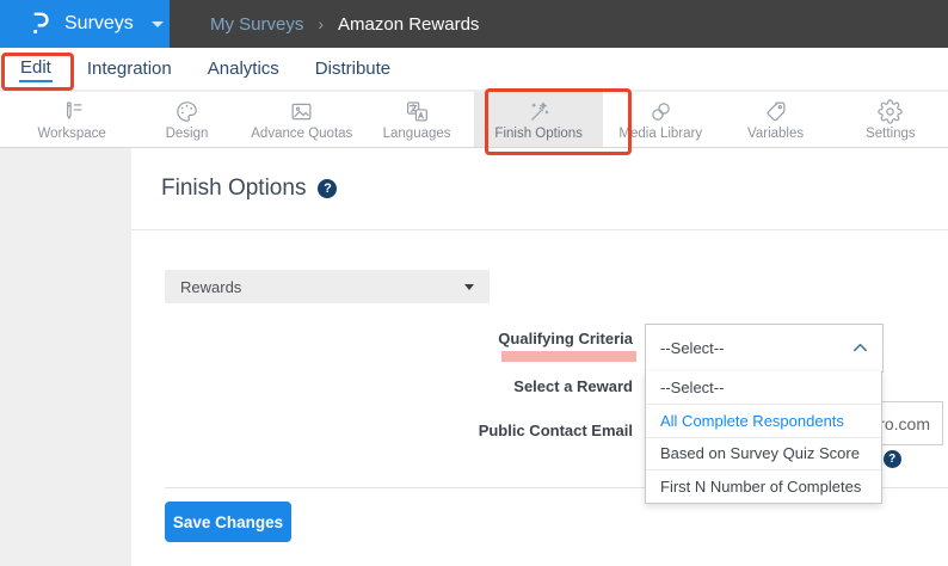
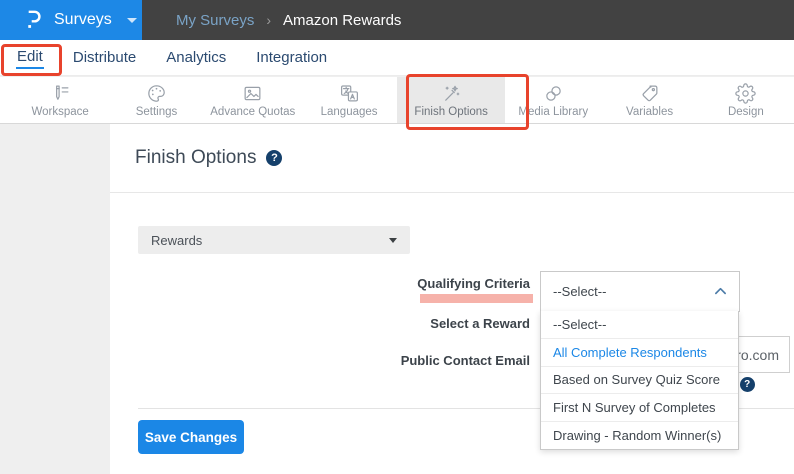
  Surveys
  My Surveys
  ›
  Amazon Rewards
  Edit
- Integration
+ Distribute
  Analytics
- Distribute
+ Integration
  Workspace
- Design
+ Settings
  Advance Quotas
  Languages
  Finish Options
  Media Library
  Variables
- Settings
+ Design
  Finish Options
  ?
  Rewards
  Qualifying Criteria
  --Select--
  --Select--
  All Complete Respondents
  Based on Survey Quiz Score
- First N Number of Completes
+ First N Survey of Completes
+ Drawing - Random Winner(s)
  Select a Reward
  Public Contact Email
  o.com
  ?
  Save Changes
